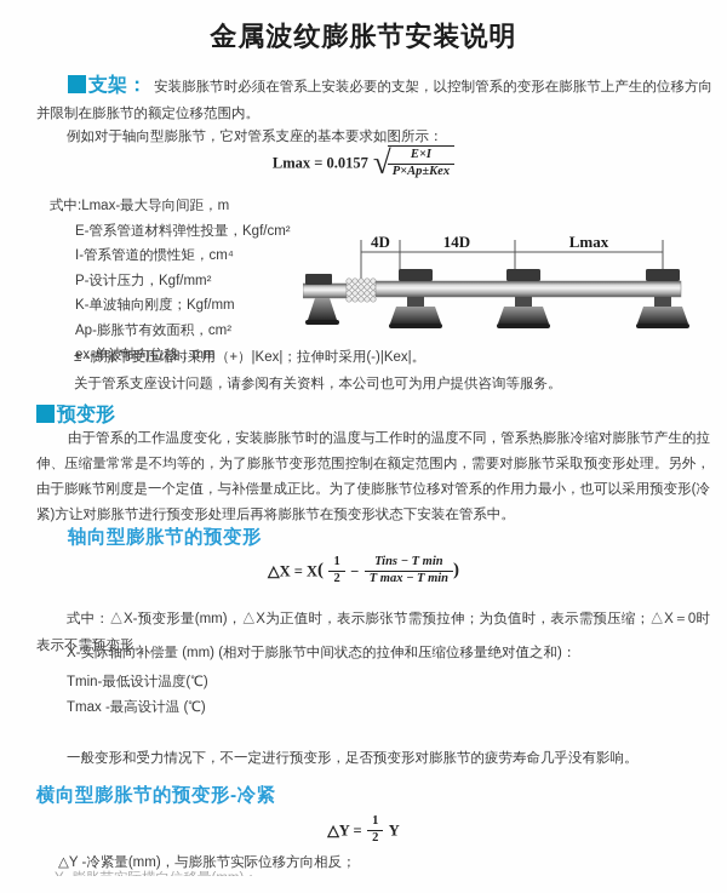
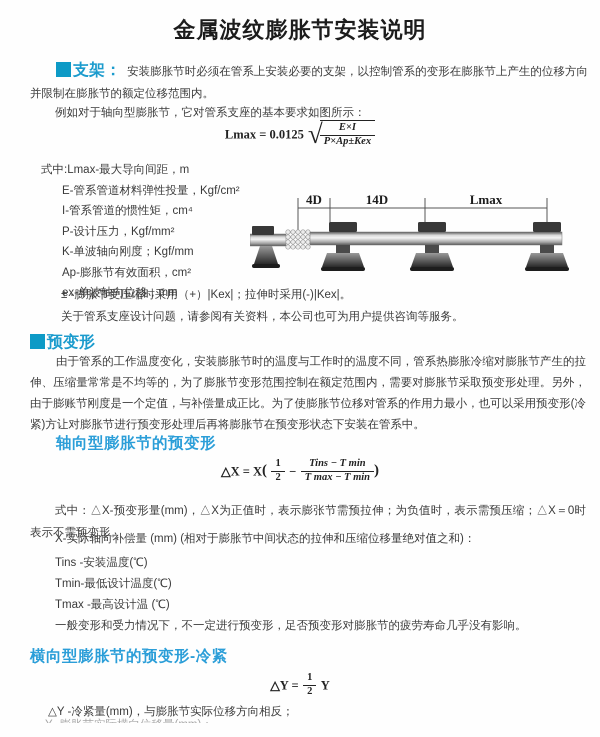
  金属波纹膨胀节安装说明
  支架： 安装膨胀节时必须在管系上安装必要的支架，以控制管系的变形在膨胀节上产生的位移方向并限制在膨胀节的额定位移范围内。
  例如对于轴向型膨胀节，它对管系支座的基本要求如图所示：
- Lmax = 0.0157 √
+ Lmax = 0.0125 √
  E×I
  P×Ap±Kex
  式中:Lmax-最大导向间距，m
  E-管系管道材料弹性投量，Kgf/cm²
  I-管系管道的惯性矩，cm⁴
  P-设计压力，Kgf/mm²
  K-单波轴向刚度；Kgf/mm
  Ap-膨胀节有效面积，cm²
  ex-单波轴向位移，mm
  4D
  14D
  Lmax
  ± -膨胀节受压缩时采用（+）|Kex|；拉伸时采用(-)|Kex|。
  关于管系支座设计问题，请参阅有关资料，本公司也可为用户提供咨询等服务。
  预变形
  由于管系的工作温度变化，安装膨胀节时的温度与工作时的温度不同，管系热膨胀冷缩对膨胀节产生的拉伸、压缩量常常是不均等的，为了膨胀节变形范围控制在额定范围内，需要对膨胀节采取预变形处理。另外，由于膨账节刚度是一个定值，与补偿量成正比。为了使膨胀节位移对管系的作用力最小，也可以采用预变形(冷紧)方让对膨胀节进行预变形处理后再将膨胀节在预变形状态下安装在管系中。
  轴向型膨胀节的预变形
  △X = X(
  1
  2
  −
  Tins − T min
  T max − T min
  )
  式中：△X-预变形量(mm)，△X为正值时，表示膨张节需预拉伸；为负值时，表示需预压缩；△X＝0时表示不需预变形。
  X-实际轴向补偿量 (mm) (相对于膨胀节中间状态的拉伸和压缩位移量绝对值之和)：
+ Tins -安装温度(℃)
  Tmin-最低设计温度(℃)
  Tmax -最高设计温 (℃)
  一般变形和受力情况下，不一定进行预变形，足否预变形对膨胀节的疲劳寿命几乎没有影响。
  横向型膨胀节的预变形-冷紧
  △Y =
  1
  2
  Y
  △Y -冷紧量(mm)，与膨胀节实际位移方向相反；
